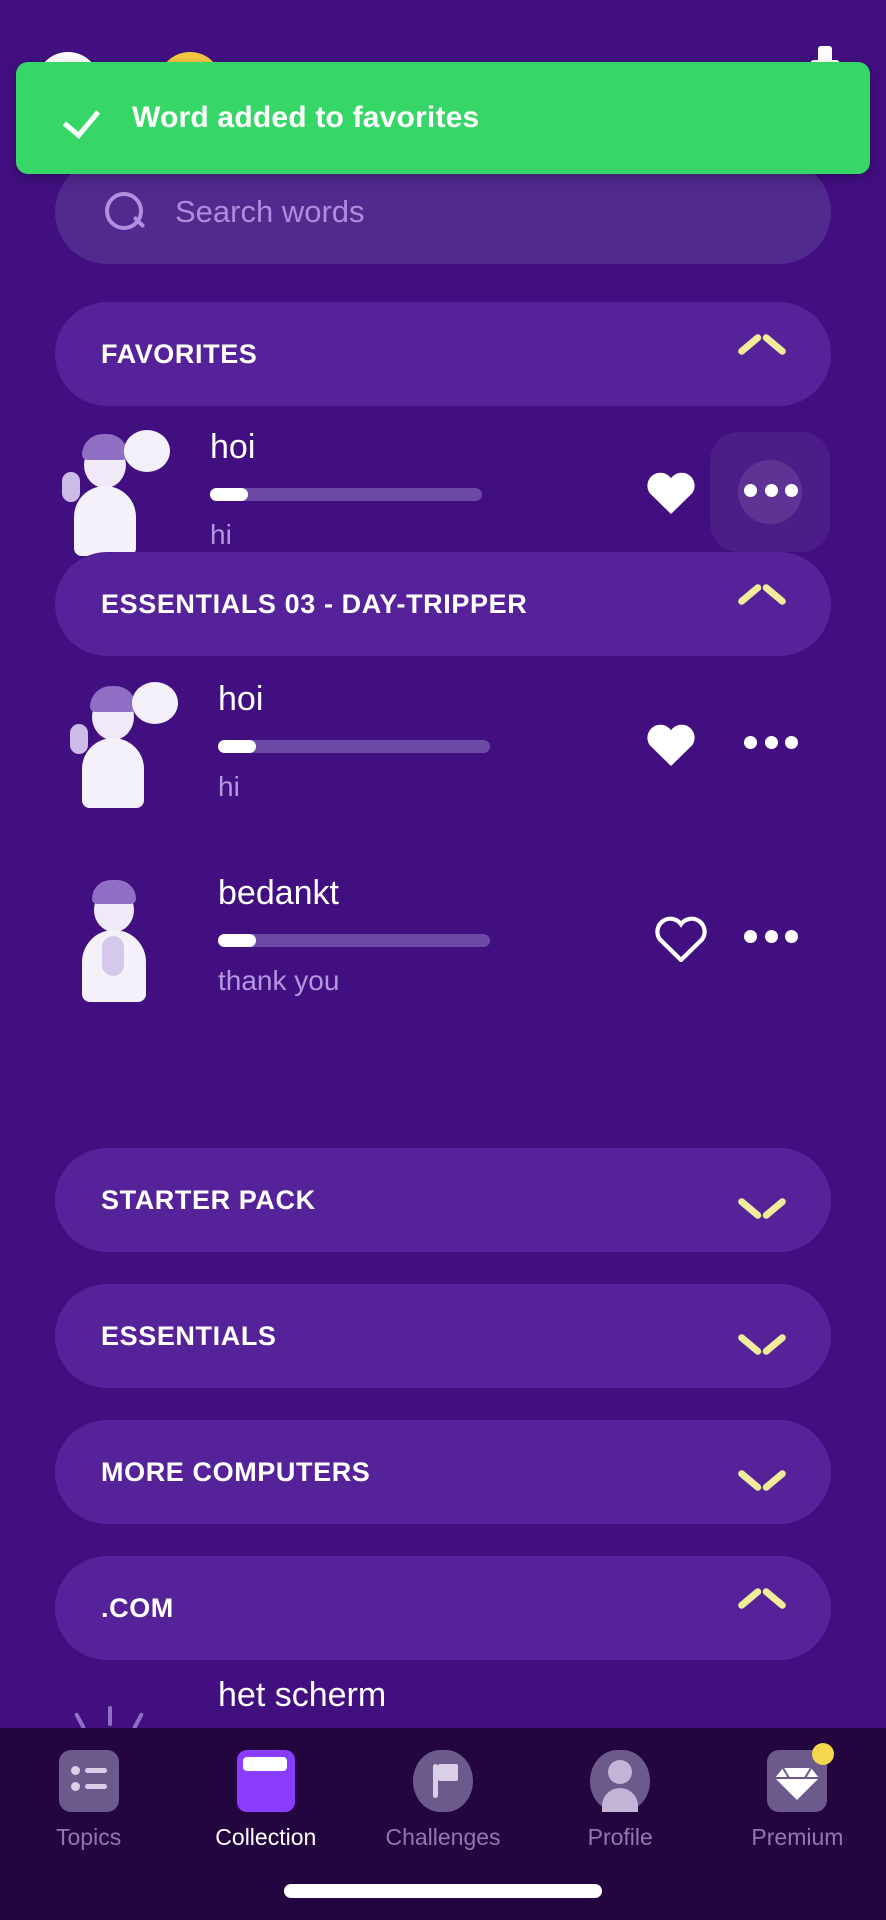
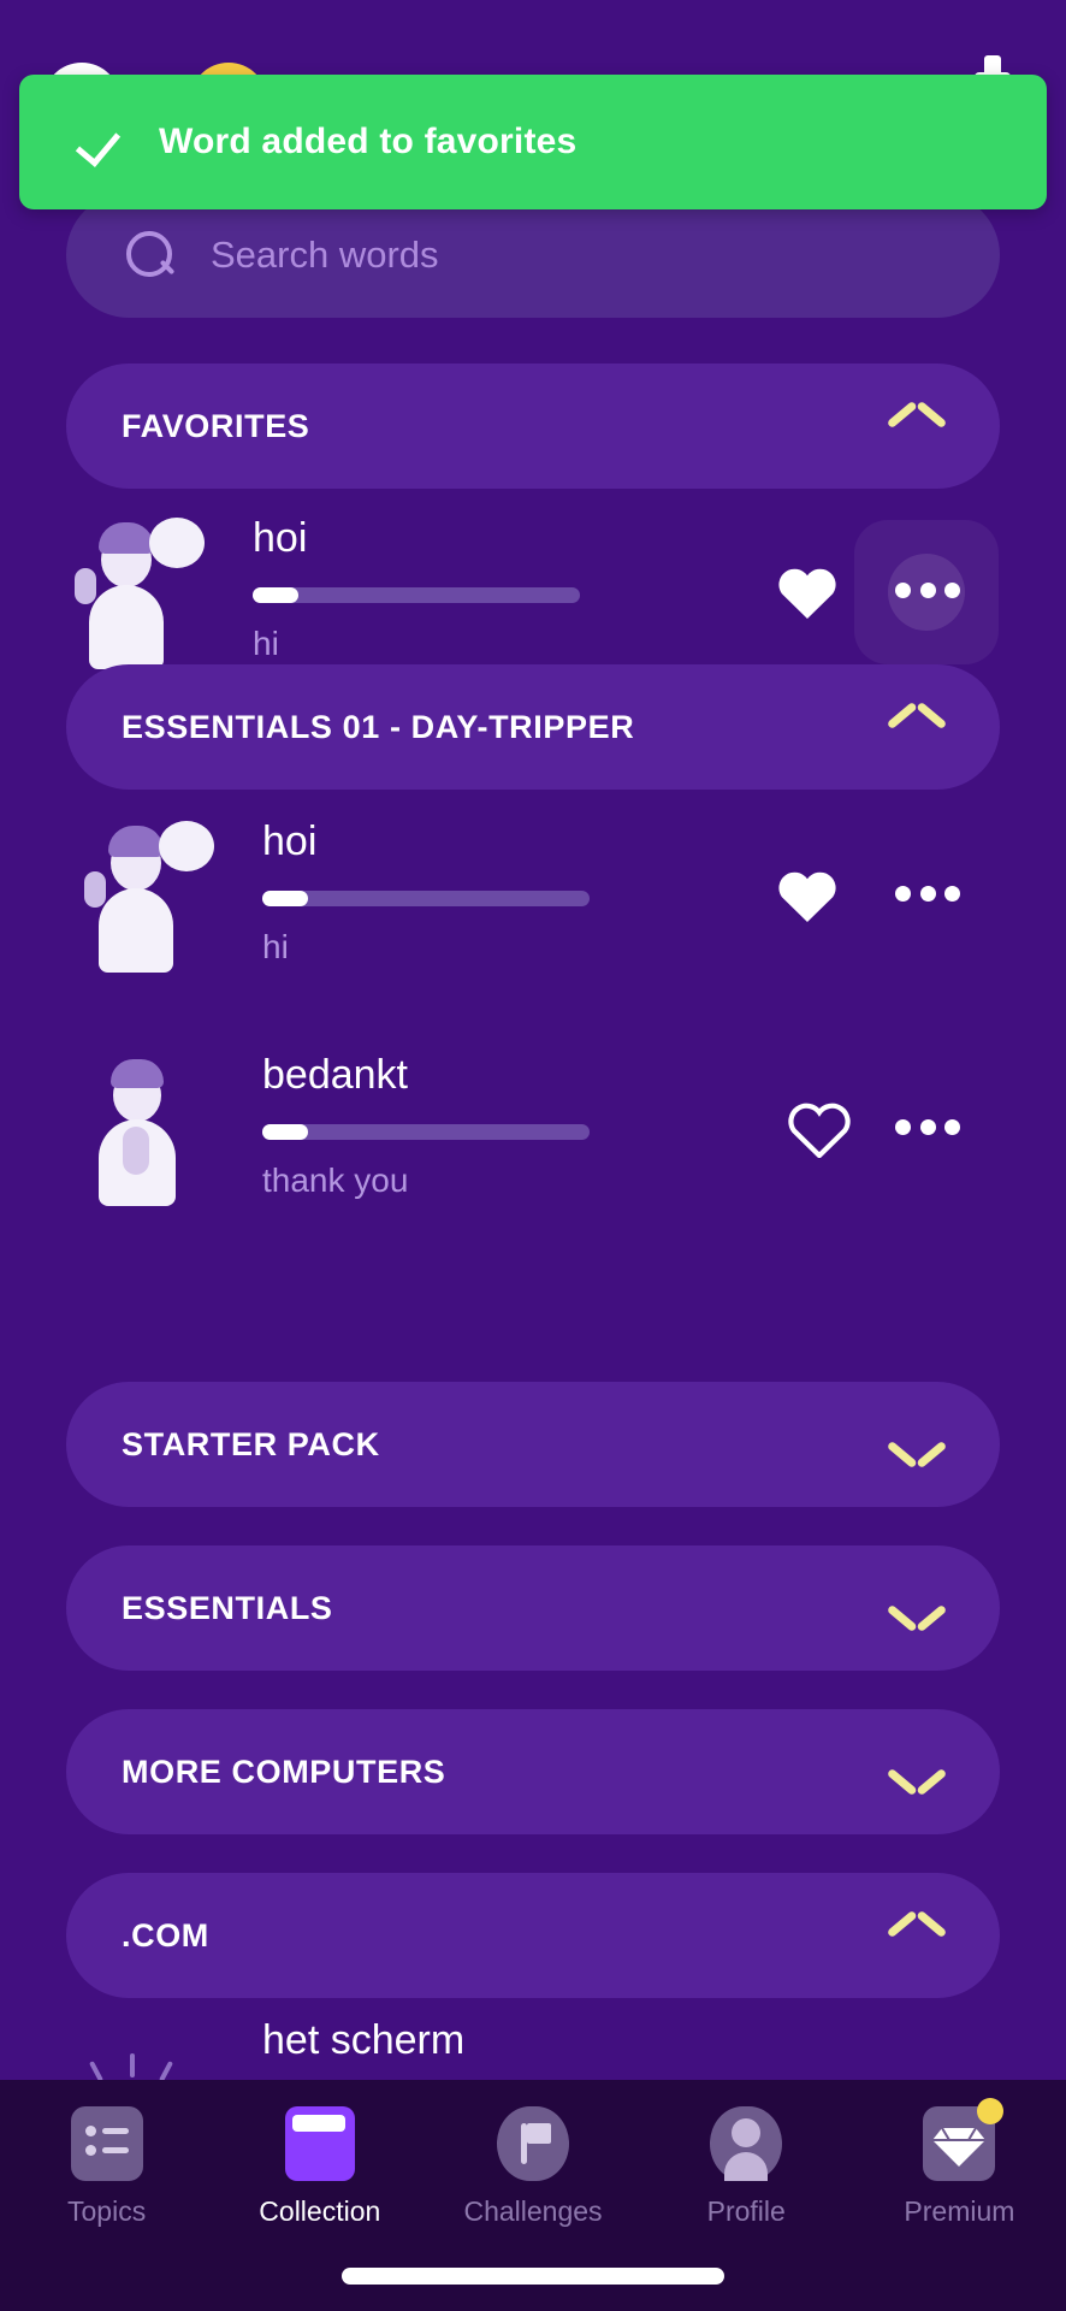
  Word added to favorites
  Search words
  FAVORITES
  hoi
  hi
- ESSENTIALS 03 - DAY-TRIPPER
+ ESSENTIALS 01 - DAY-TRIPPER
  hoi
  hi
  bedankt
  thank you
  STARTER PACK
  ESSENTIALS
  MORE COMPUTERS
  .COM
  het scherm
  Topics
  Collection
  Challenges
  Profile
  Premium
